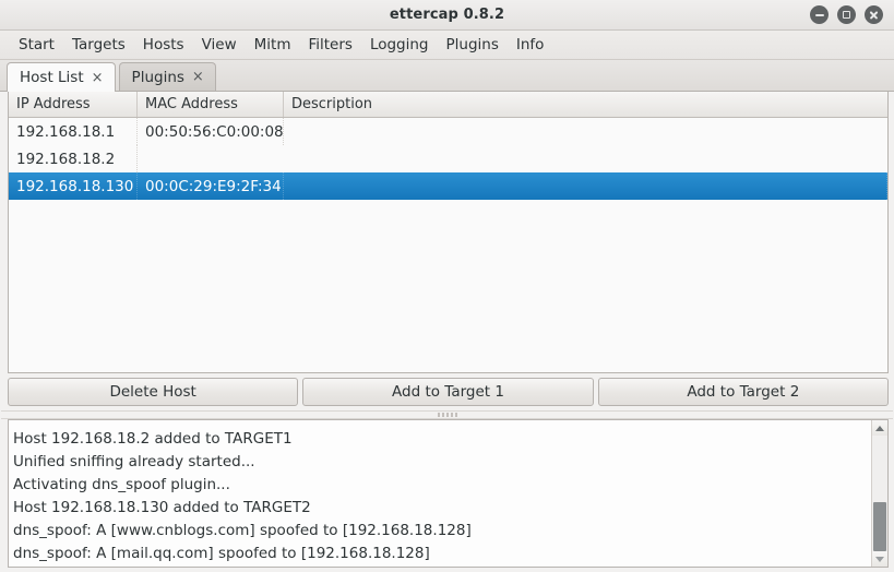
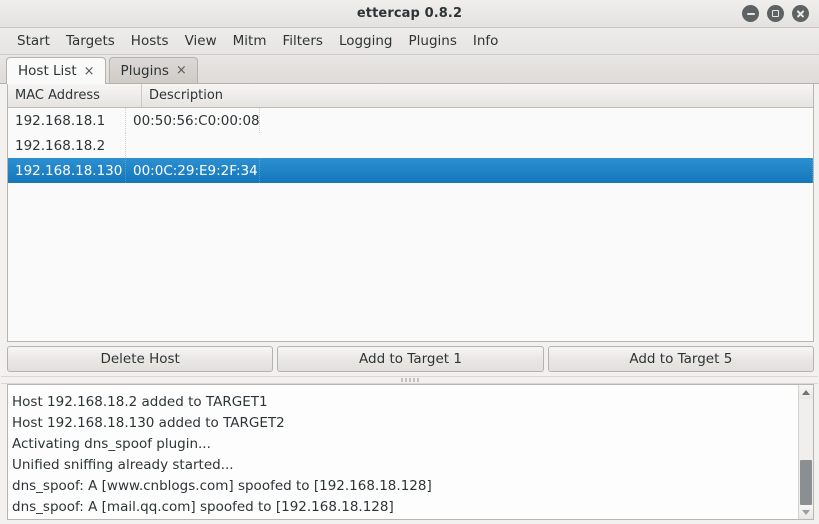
  ettercap 0.8.2
  Start
  Targets
  Hosts
  View
  Mitm
  Filters
  Logging
  Plugins
  Info
  Host List
  ×
  Plugins
  ×
- IP Address
  MAC Address
  Description
  192.168.18.1
  00:50:56:C0:00:08
  192.168.18.2
  192.168.18.130
  00:0C:29:E9:2F:34
  Delete Host
  Add to Target 1
- Add to Target 2
+ Add to Target 5
  Host 192.168.18.2 added to TARGET1
- Unified sniffing already started...
+ Host 192.168.18.130 added to TARGET2
  Activating dns_spoof plugin...
- Host 192.168.18.130 added to TARGET2
+ Unified sniffing already started...
  dns_spoof: A [www.cnblogs.com] spoofed to [192.168.18.128]
  dns_spoof: A [mail.qq.com] spoofed to [192.168.18.128]
